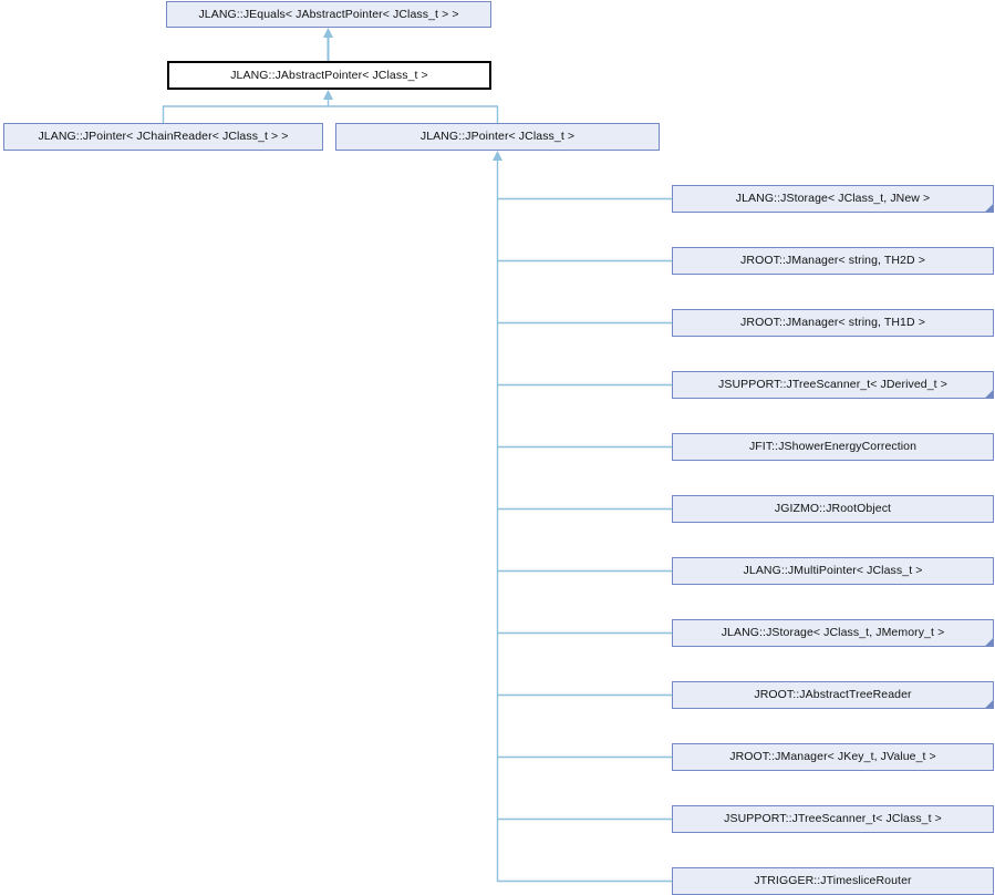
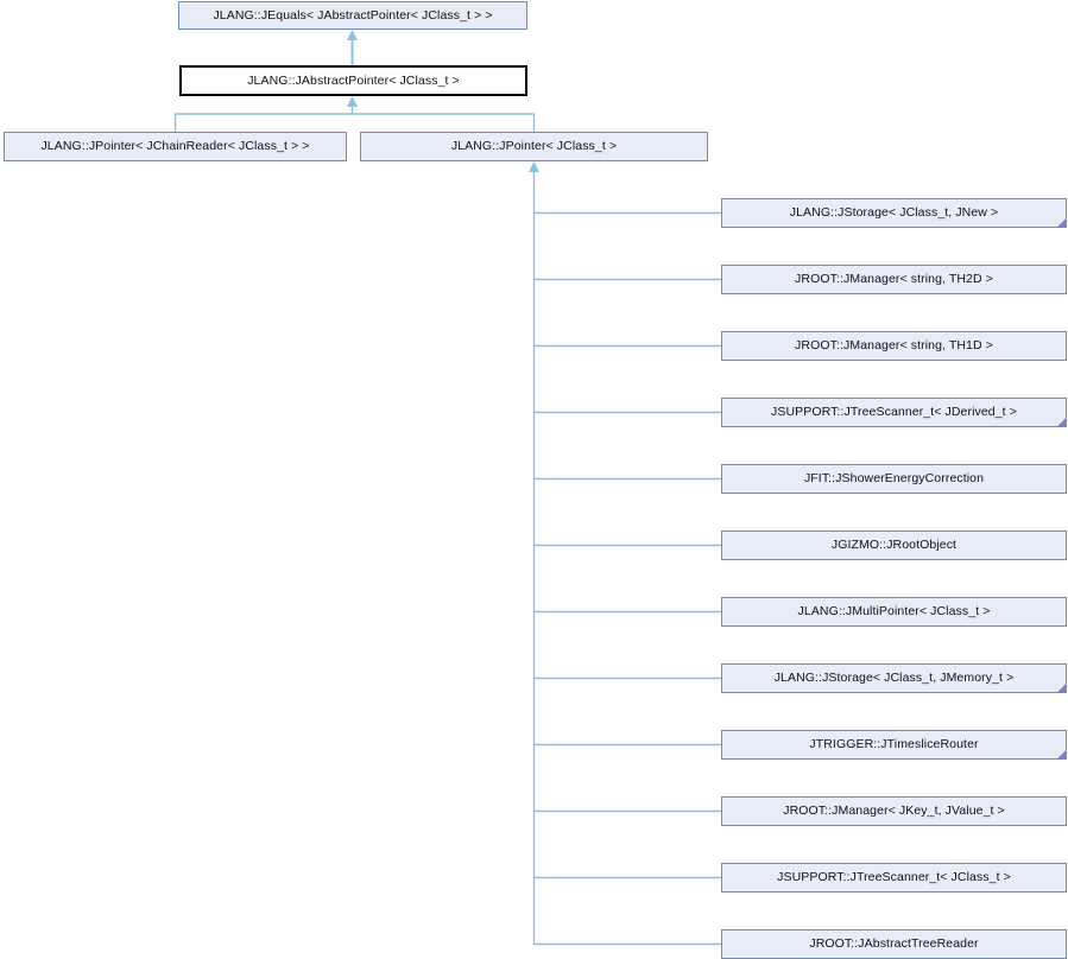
  JLANG::JEquals< JAbstractPointer< JClass_t > >
  JLANG::JAbstractPointer< JClass_t >
  JLANG::JPointer< JChainReader< JClass_t > >
  JLANG::JPointer< JClass_t >
  JLANG::JStorage< JClass_t, JNew >
  JROOT::JManager< string, TH2D >
  JROOT::JManager< string, TH1D >
  JSUPPORT::JTreeScanner_t< JDerived_t >
  JFIT::JShowerEnergyCorrection
  JGIZMO::JRootObject
  JLANG::JMultiPointer< JClass_t >
  JLANG::JStorage< JClass_t, JMemory_t >
- JROOT::JAbstractTreeReader
+ JTRIGGER::JTimesliceRouter
  JROOT::JManager< JKey_t, JValue_t >
  JSUPPORT::JTreeScanner_t< JClass_t >
- JTRIGGER::JTimesliceRouter
+ JROOT::JAbstractTreeReader
